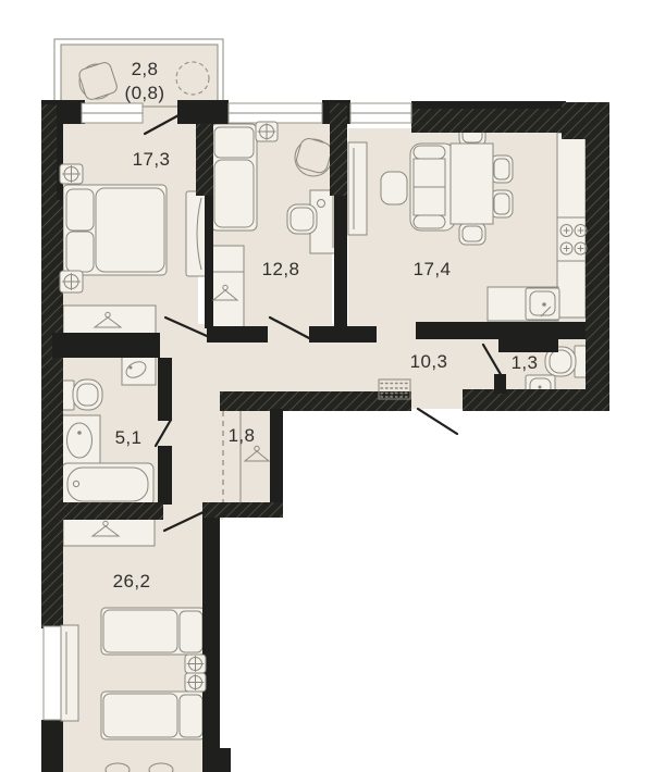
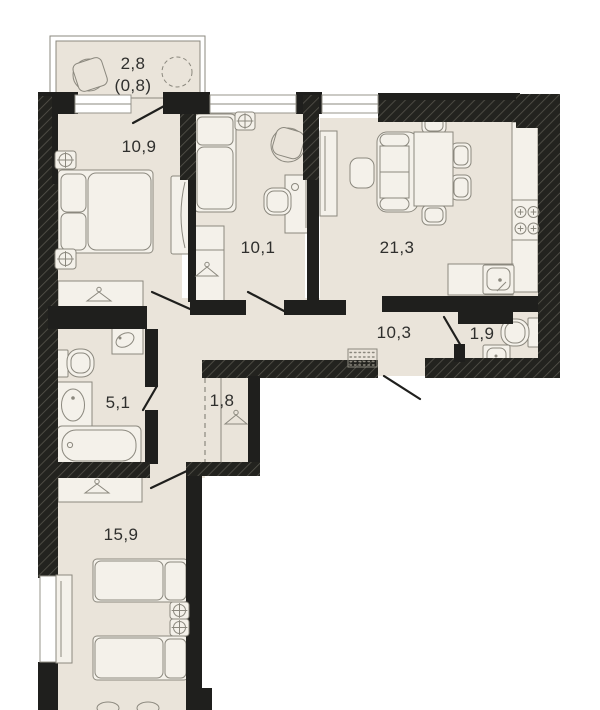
  2,8
  (0,8)
- 17,3
+ 10,9
- 12,8
+ 10,1
- 17,4
+ 21,3
  10,3
- 1,3
+ 1,9
  5,1
  1,8
- 26,2
+ 15,9
